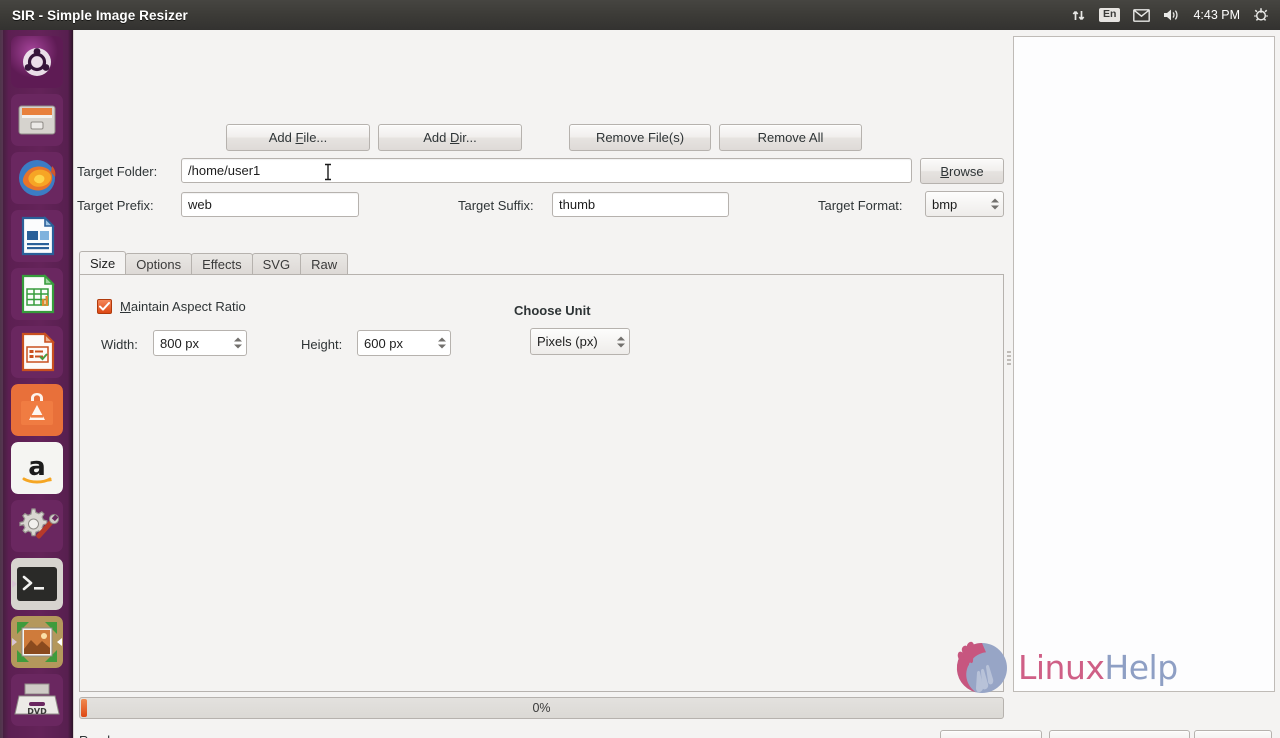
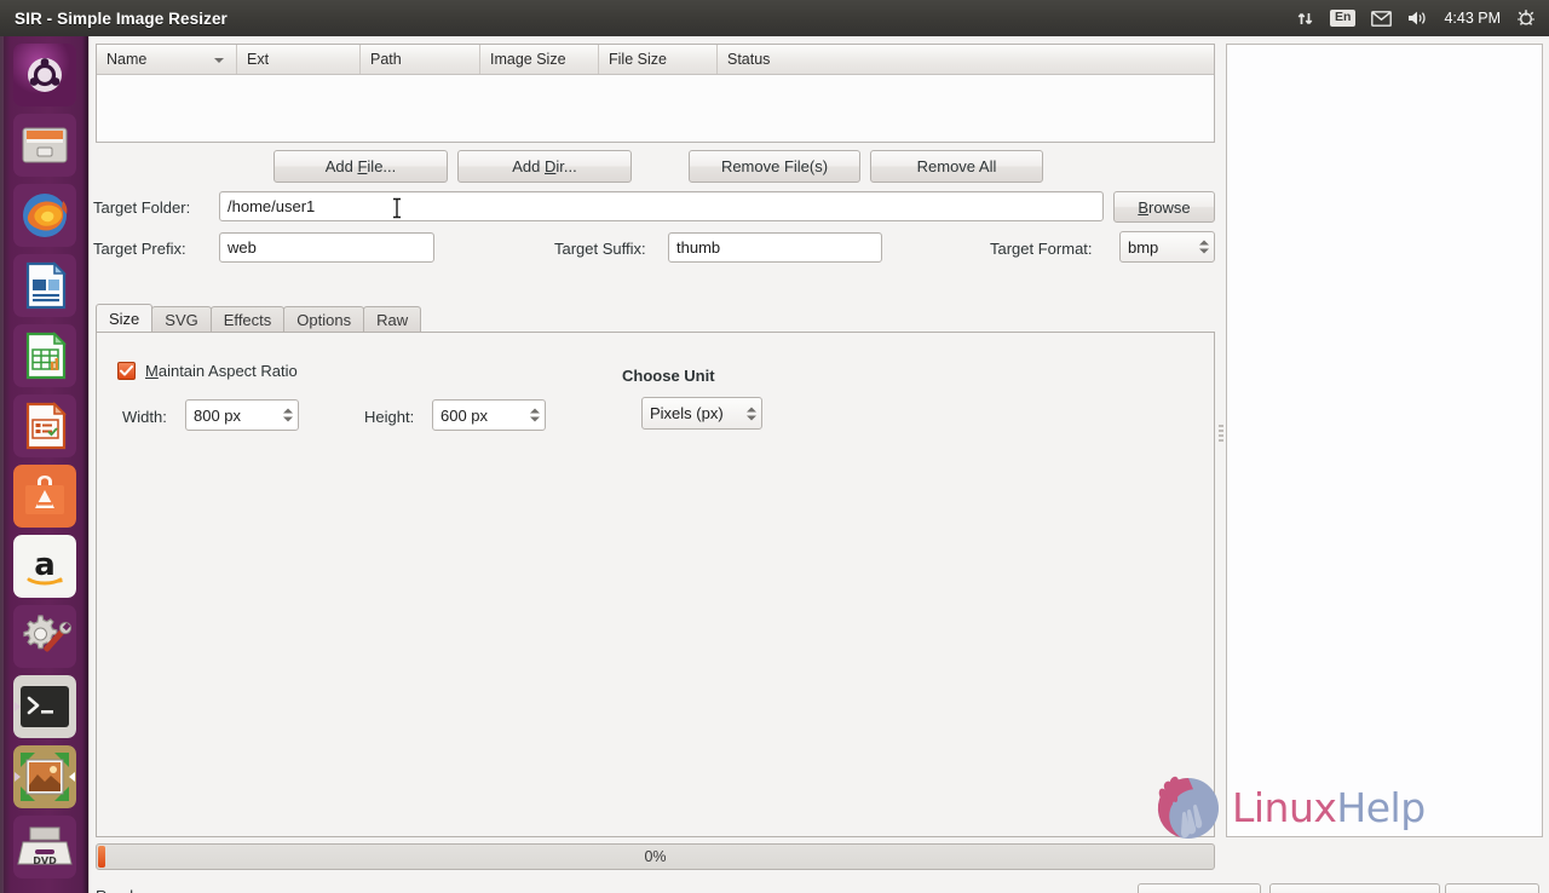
  SIR - Simple Image Resizer
  En
  4:43 PM
  a
  DVD
+ Name
+ Ext
+ Path
+ Image Size
+ File Size
+ Status
  Add File...
  Add Dir...
  Remove File(s)
  Remove All
  Target Folder:
  /home/user1
  Browse
  Target Prefix:
  web
  Target Suffix:
  thumb
  Target Format:
  bmp
  Size
- Options
+ SVG
  Effects
- SVG
+ Options
  Raw
  Maintain Aspect Ratio
  Width:
  800 px
  Height:
  600 px
  Choose Unit
  Pixels (px)
  0%
  LinuxHelp
